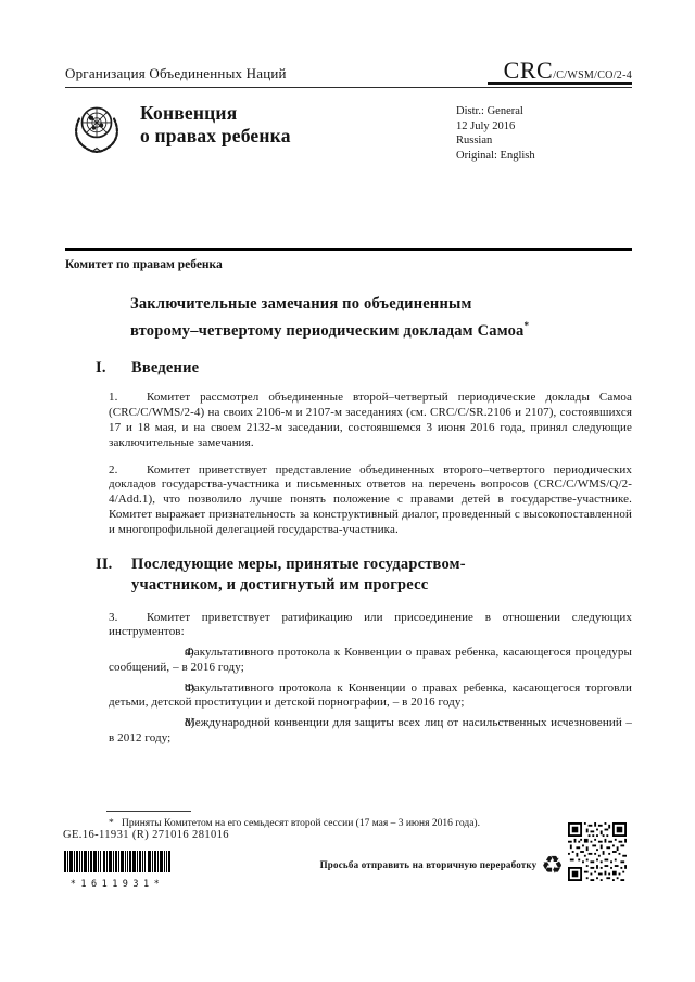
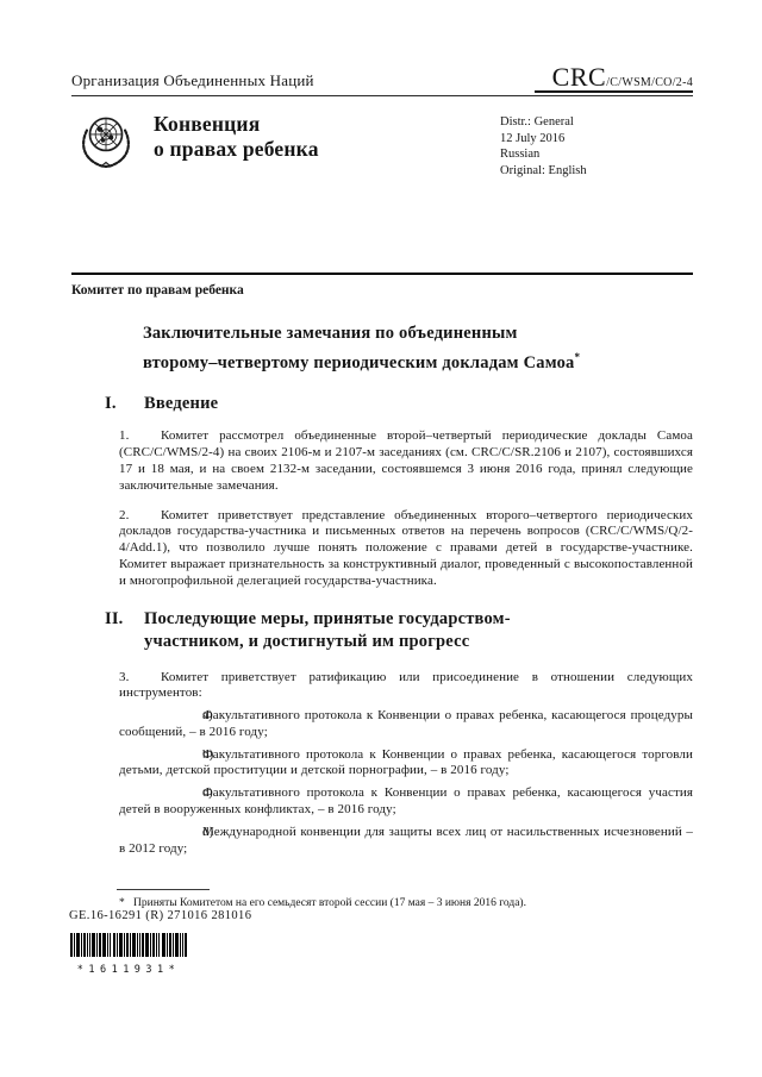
  Организация Объединенных Наций
  CRC/C/WSM/CO/2-4
  Конвенция
  о правах ребенка
  Distr.: General
  12 July 2016
  Russian
  Original: English
  Комитет по правам ребенка
  Заключительные замечания по объединенным
  второму–четвертому периодическим докладам Самоа*
  I.
  Введение
  1. Комитет рассмотрел объединенные второй–четвертый периодические доклады Самоа (CRC/C/WMS/2-4) на своих 2106-м и 2107-м заседаниях (см. CRC/C/SR.2106 и 2107), состоявшихся 17 и 18 мая, и на своем 2132-м заседании, состоявшемся 3 июня 2016 года, принял следующие заключительные замечания.
  2. Комитет приветствует представление объединенных второго–четвертого периодических докладов государства-участника и письменных ответов на перечень вопросов (CRC/C/WMS/Q/2-4/Add.1), что позволило лучше понять положение с правами детей в государстве-участнике. Комитет выражает признательность за конструктивный диалог, проведенный с высокопоставленной и многопрофильной делегацией государства-участника.
  II.
  Последующие меры, принятые государством-
  участником, и достигнутый им прогресс
  3. Комитет приветствует ратификацию или присоединение в отношении следующих инструментов:
  a)Факультативного протокола к Конвенции о правах ребенка, касающегося процедуры сообщений, – в 2016 году;
  b)Факультативного протокола к Конвенции о правах ребенка, касающегося торговли детьми, детской проституции и детской порнографии, – в 2016 году;
+ c)Факультативного протокола к Конвенции о правах ребенка, касающегося участия детей в вооруженных конфликтах, – в 2016 году;
  d)Международной конвенции для защиты всех лиц от насильственных исчезновений – в 2012 году;
  * Приняты Комитетом на его семьдесят второй сессии (17 мая – 3 июня 2016 года).
- GE.16-11931 (R) 271016 281016
+ GE.16-16291 (R) 271016 281016
  *1611931*
- Просьба отправить на вторичную переработку
- ♻
